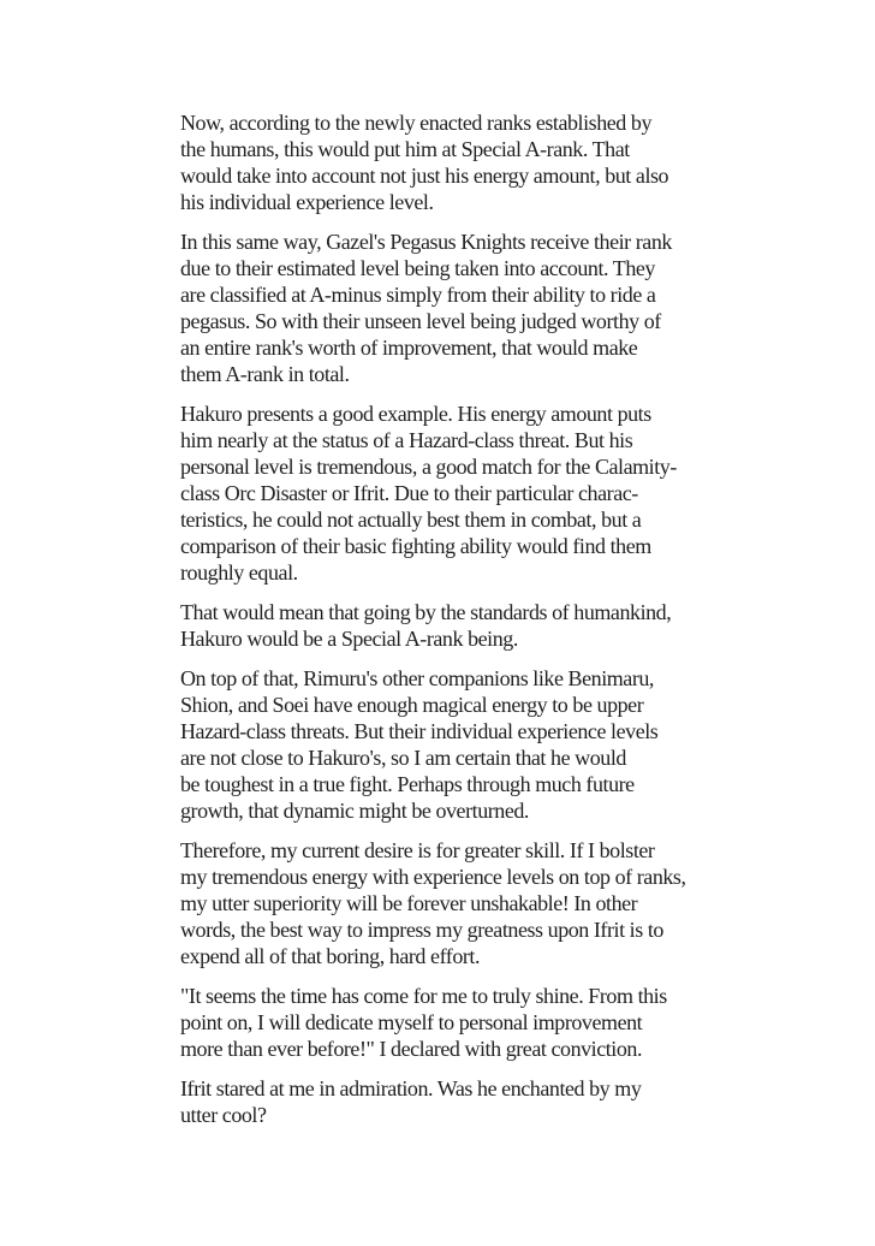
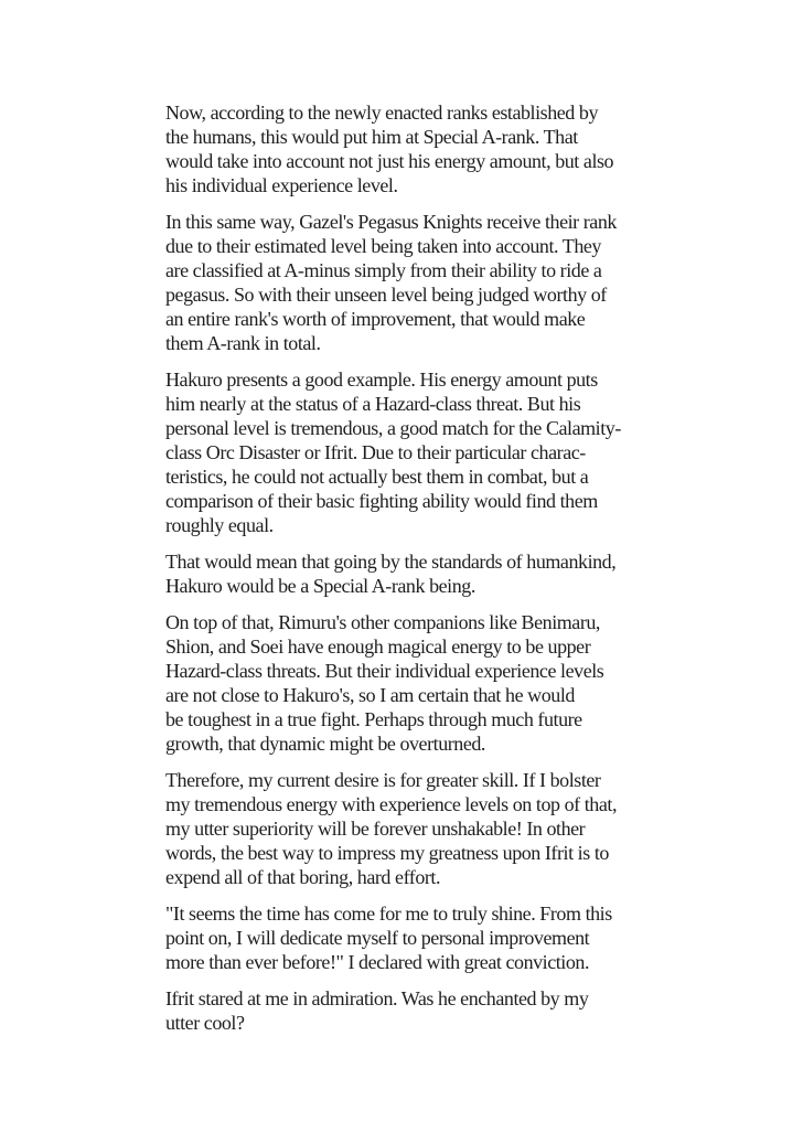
  Now, according to the newly enacted ranks established by
  the humans, this would put him at Special A-rank. That
  would take into account not just his energy amount, but also
  his individual experience level.
  In this same way, Gazel's Pegasus Knights receive their rank
  due to their estimated level being taken into account. They
  are classified at A-minus simply from their ability to ride a
  pegasus. So with their unseen level being judged worthy of
  an entire rank's worth of improvement, that would make
  them A-rank in total.
  Hakuro presents a good example. His energy amount puts
  him nearly at the status of a Hazard-class threat. But his
  personal level is tremendous, a good match for the Calamity-
  class Orc Disaster or Ifrit. Due to their particular charac-
  teristics, he could not actually best them in combat, but a
  comparison of their basic fighting ability would find them
  roughly equal.
  That would mean that going by the standards of humankind,
  Hakuro would be a Special A-rank being.
  On top of that, Rimuru's other companions like Benimaru,
  Shion, and Soei have enough magical energy to be upper
  Hazard-class threats. But their individual experience levels
  are not close to Hakuro's, so I am certain that he would
  be toughest in a true fight. Perhaps through much future
  growth, that dynamic might be overturned.
  Therefore, my current desire is for greater skill. If I bolster
- my tremendous energy with experience levels on top of ranks,
+ my tremendous energy with experience levels on top of that,
  my utter superiority will be forever unshakable! In other
  words, the best way to impress my greatness upon Ifrit is to
  expend all of that boring, hard effort.
  "It seems the time has come for me to truly shine. From this
  point on, I will dedicate myself to personal improvement
  more than ever before!" I declared with great conviction.
  Ifrit stared at me in admiration. Was he enchanted by my
  utter cool?
